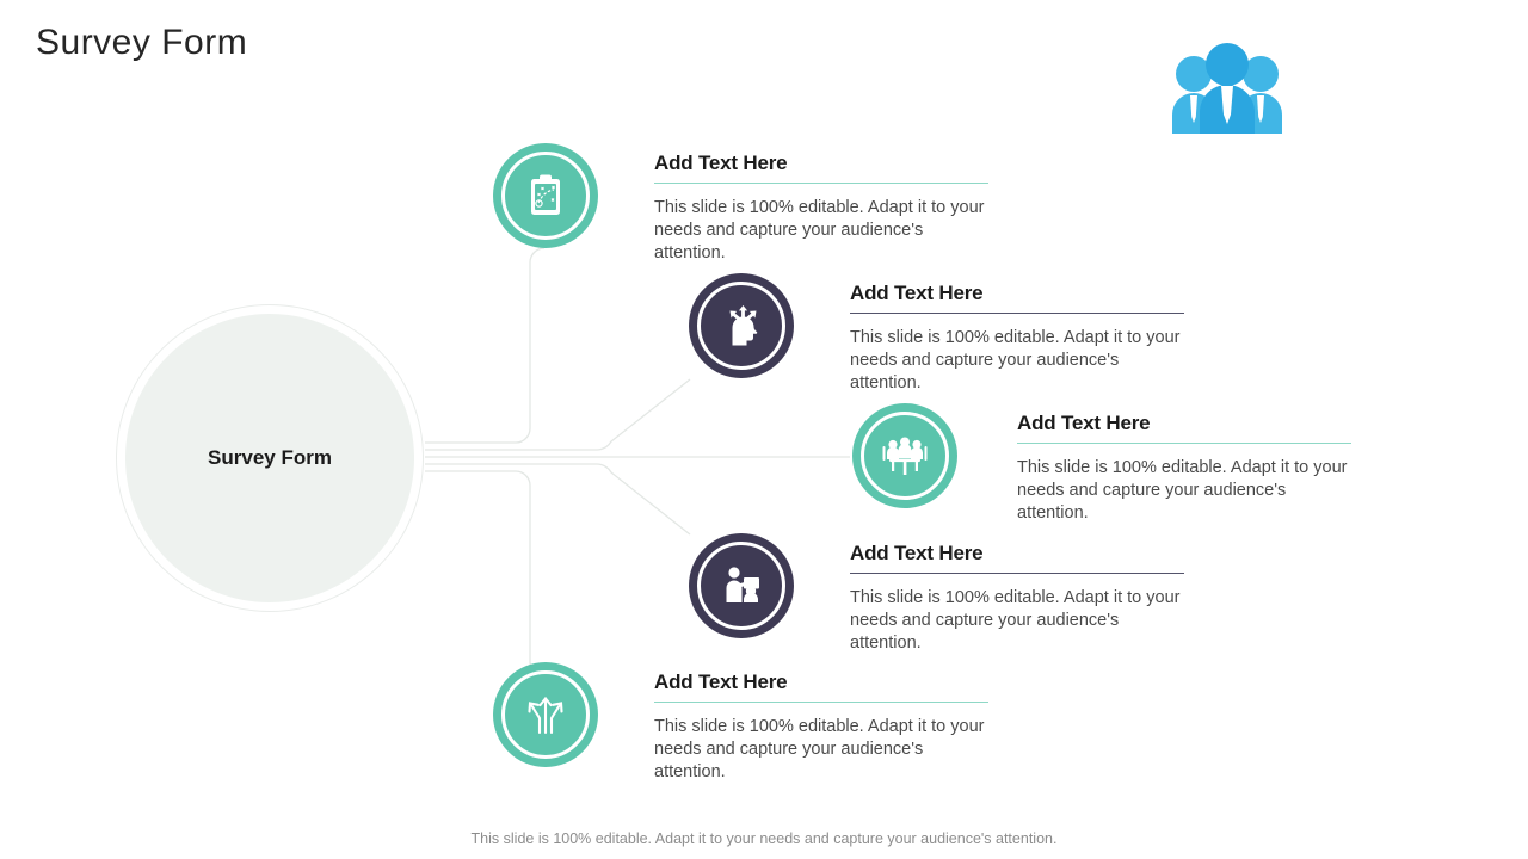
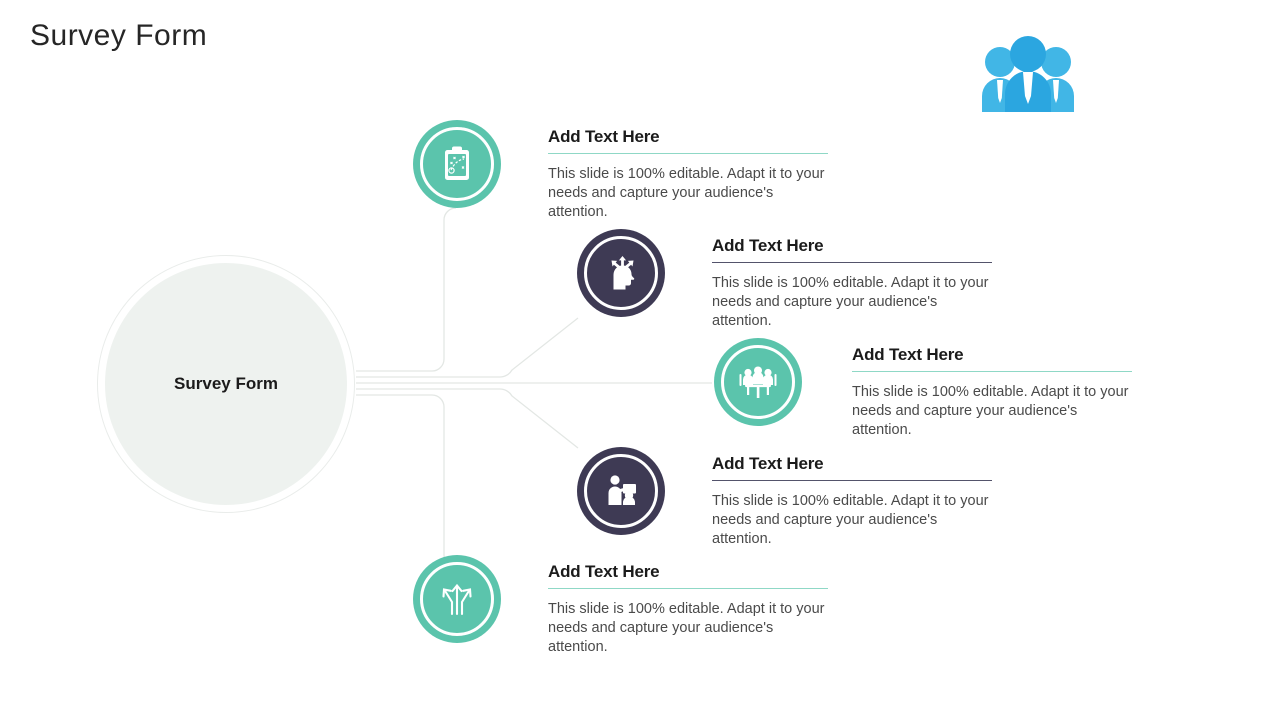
  Survey Form
  Survey Form
  Add Text Here
  This slide is 100% editable. Adapt it to your
  needs and capture your audience's attention.
  Add Text Here
  This slide is 100% editable. Adapt it to your
  needs and capture your audience's attention.
  Add Text Here
  This slide is 100% editable. Adapt it to your
  needs and capture your audience's attention.
  Add Text Here
  This slide is 100% editable. Adapt it to your
  needs and capture your audience's attention.
  Add Text Here
  This slide is 100% editable. Adapt it to your
  needs and capture your audience's attention.
- This slide is 100% editable. Adapt it to your needs and capture your audience's attention.
